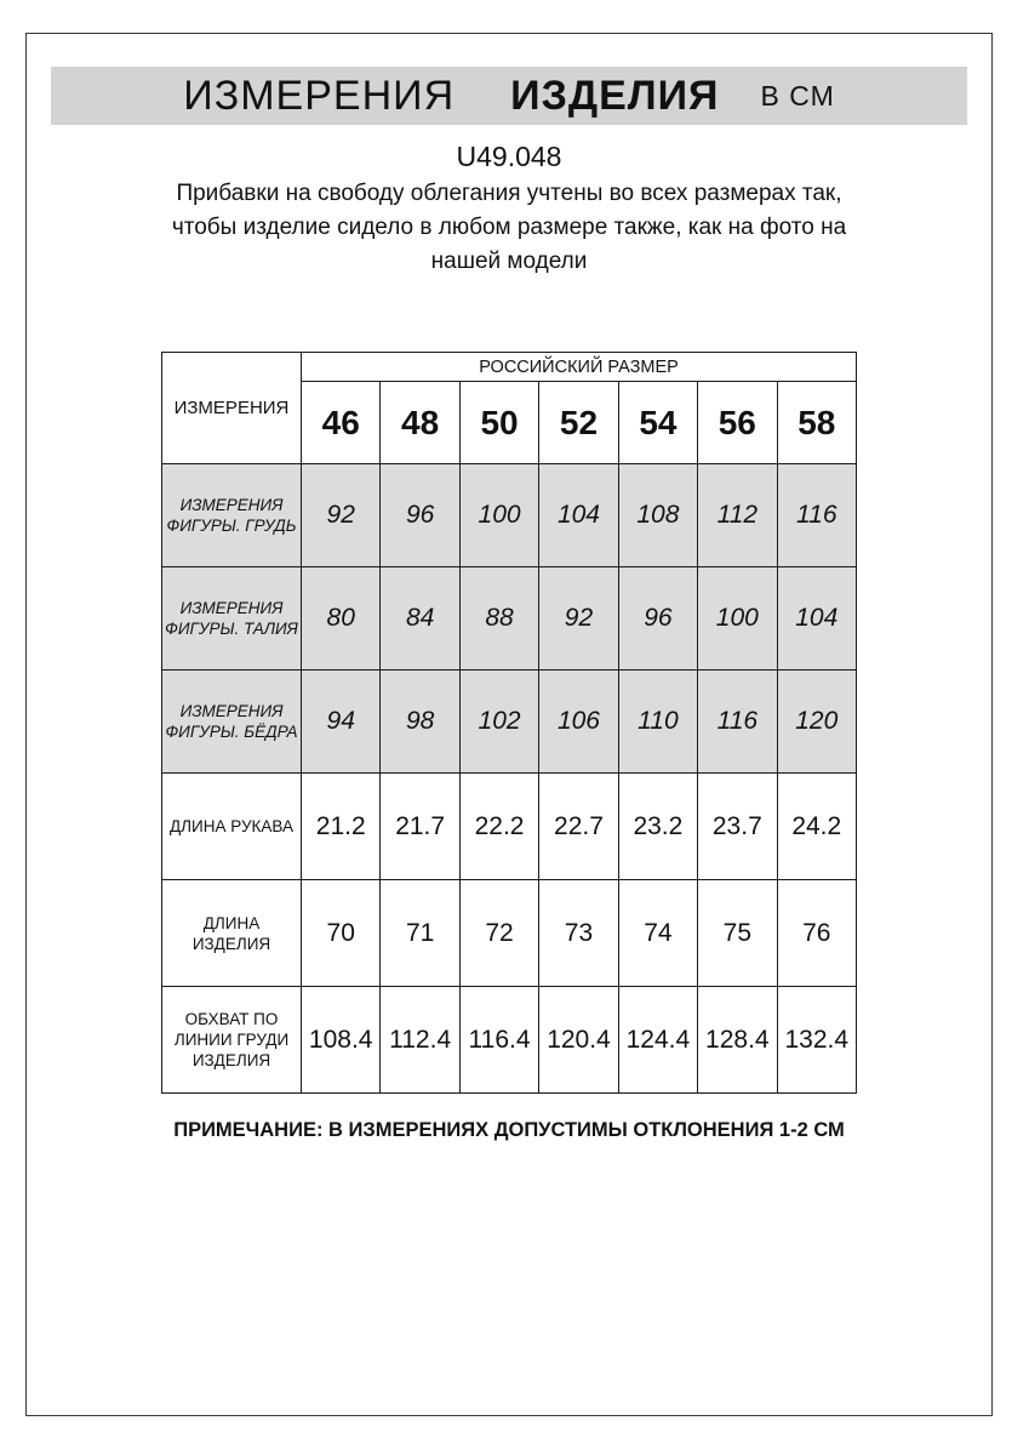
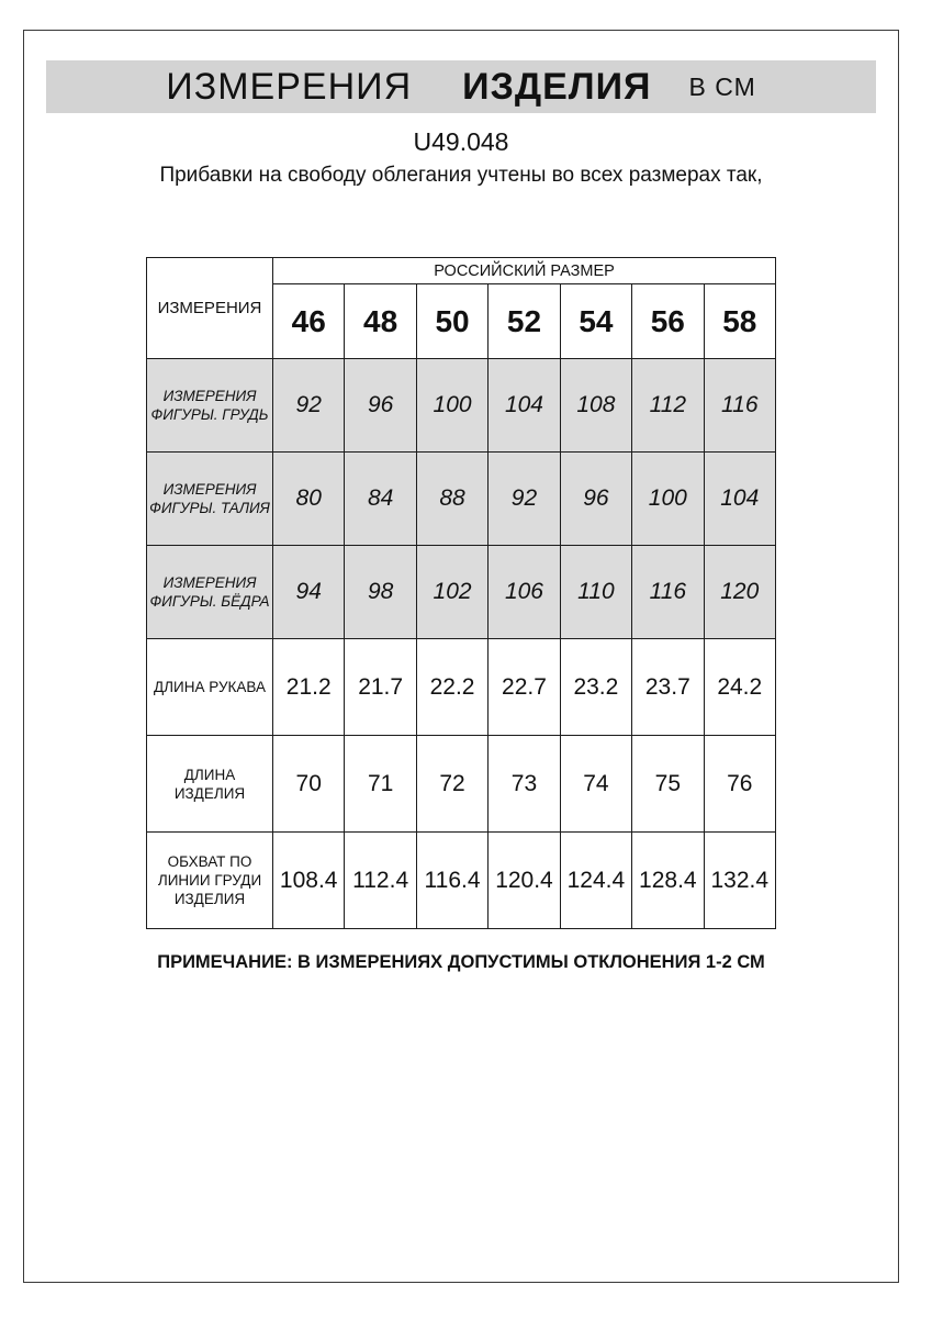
  ИЗМЕРЕНИЯ
  ИЗДЕЛИЯ
  В СМ
  U49.048
  Прибавки на свободу облегания учтены во всех размерах так,
- чтобы изделие сидело в любом размере также, как на фото на
- нашей модели
  ИЗМЕРЕНИЯ	РОССИЙСКИЙ РАЗМЕР
  46	48	50	52	54	56	58
  ИЗМЕРЕНИЯ ФИГУРЫ. ГРУДЬ	92	96	100	104	108	112	116
  ИЗМЕРЕНИЯ ФИГУРЫ. ТАЛИЯ	80	84	88	92	96	100	104
  ИЗМЕРЕНИЯ ФИГУРЫ. БЁДРА	94	98	102	106	110	116	120
  ДЛИНА РУКАВА	21.2	21.7	22.2	22.7	23.2	23.7	24.2
  ДЛИНА ИЗДЕЛИЯ	70	71	72	73	74	75	76
  ОБХВАТ ПО ЛИНИИ ГРУДИ ИЗДЕЛИЯ	108.4	112.4	116.4	120.4	124.4	128.4	132.4
  ПРИМЕЧАНИЕ: В ИЗМЕРЕНИЯХ ДОПУСТИМЫ ОТКЛОНЕНИЯ 1-2 СМ
